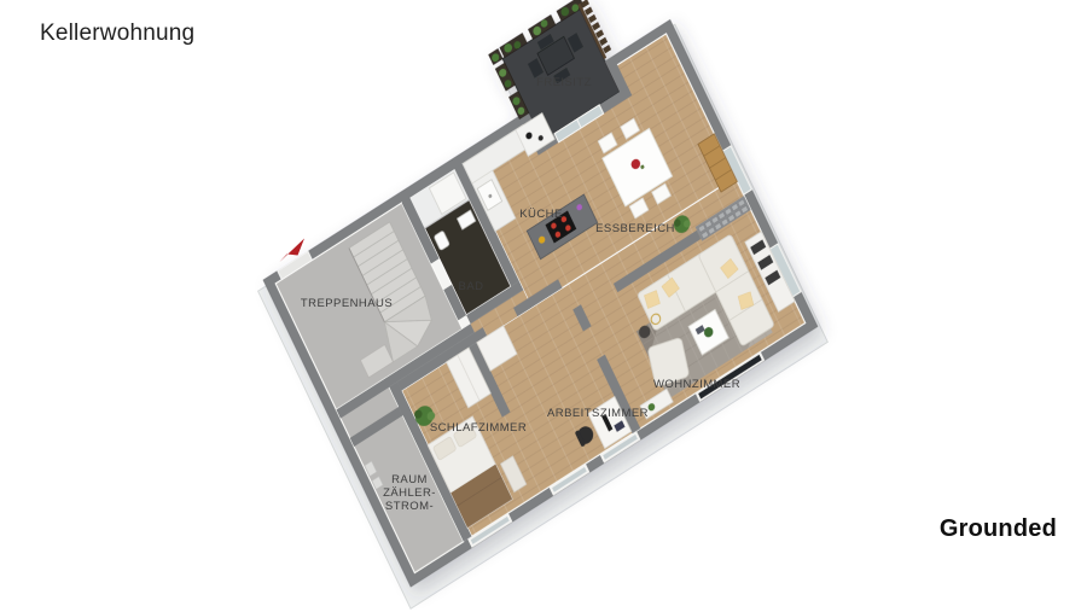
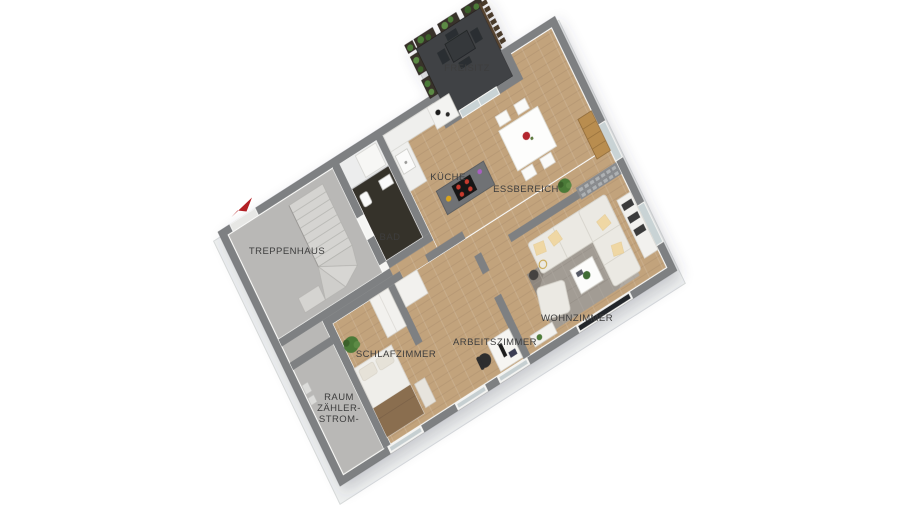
- Kellerwohnung
- Grounded
  KÜCHE
  ESSBEREICH
  TREPPENHAUS
  WOHNZIMMER
  ARBEITSZIMMER
  SCHLAFZIMMER
  RAUM
  ZÄHLER-
  STROM-
